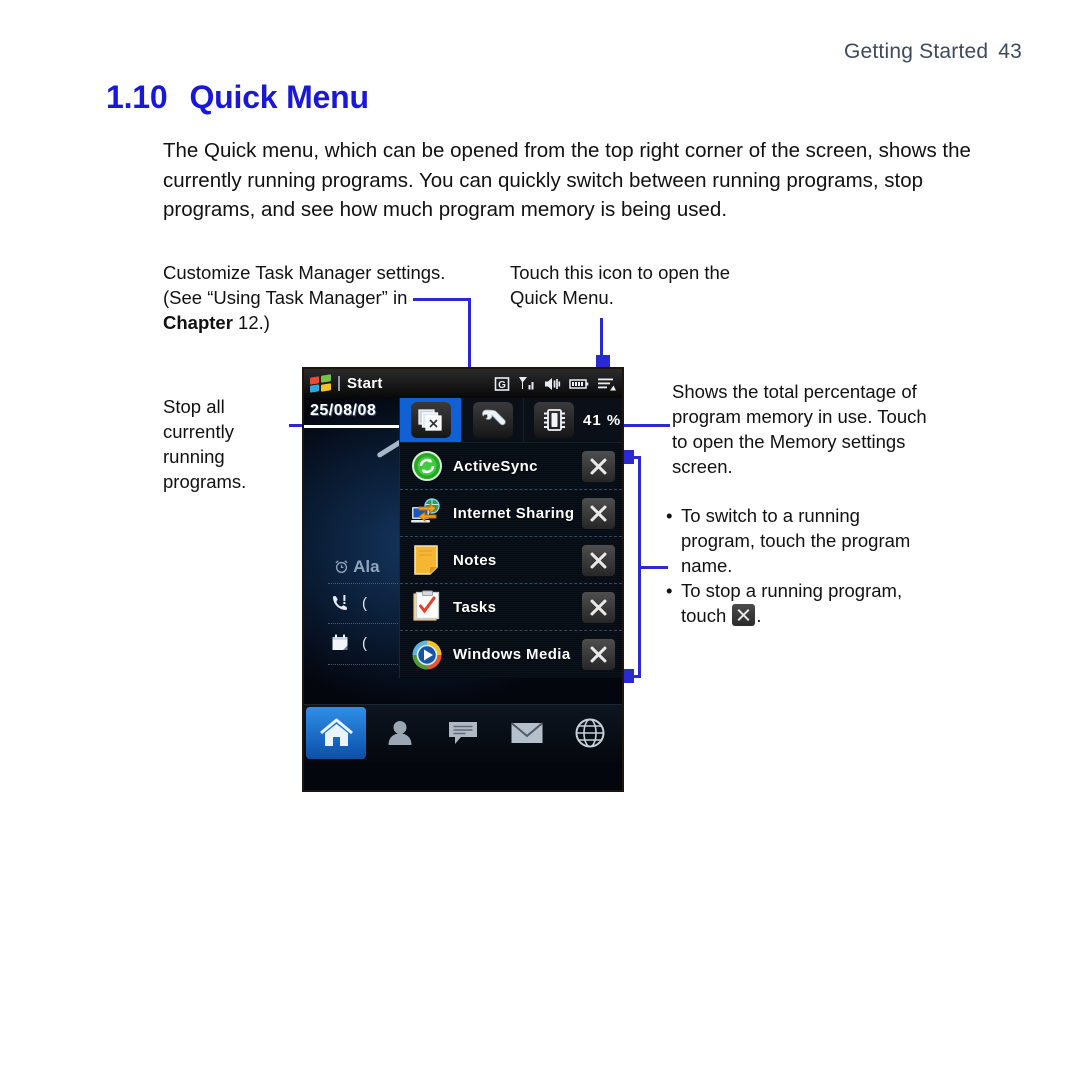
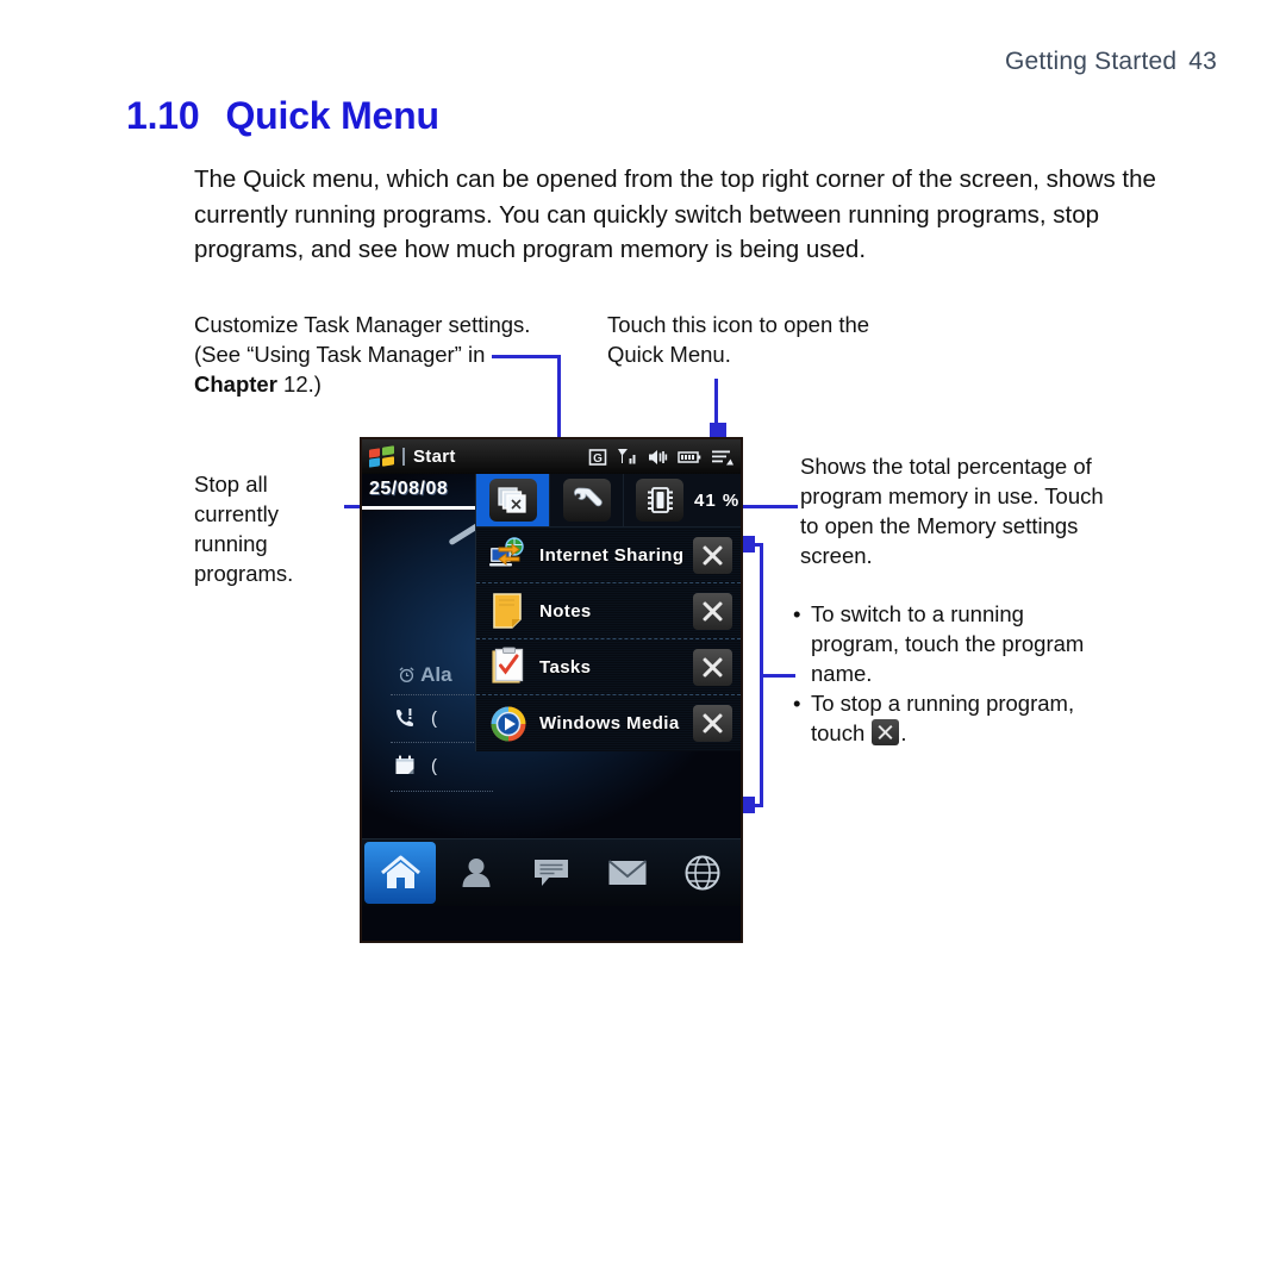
  Getting Started 43
  1.10 Quick Menu
  The Quick menu, which can be opened from the top right corner of the screen, shows the currently running programs. You can quickly switch between running programs, stop programs, and see how much program memory is being used.
  Customize Task Manager settings.
  (See “Using Task Manager” in
  Chapter 12.)
  Touch this icon to open the Quick Menu.
  Stop all currently running programs.
  Shows the total percentage of program memory in use. Touch to open the Memory settings screen.
  •
  To switch to a running program, touch the program name.
  •
  To stop a running program, touch .
  25/08/08
  Ala
  (
  (
  Start
  G
  41 %
- ActiveSync
  Internet Sharing
  Notes
  Tasks
  Windows Media
